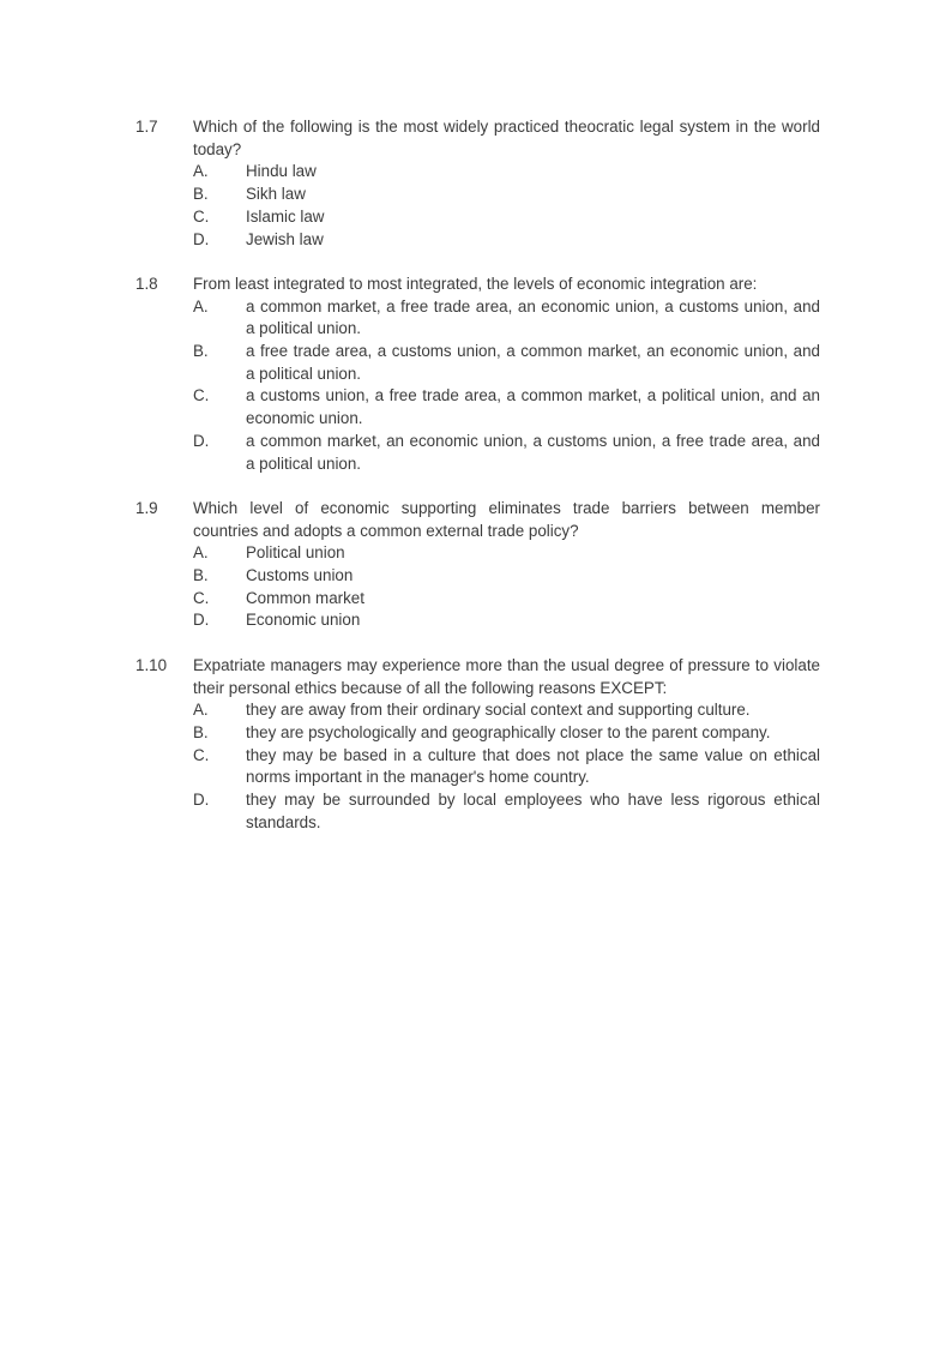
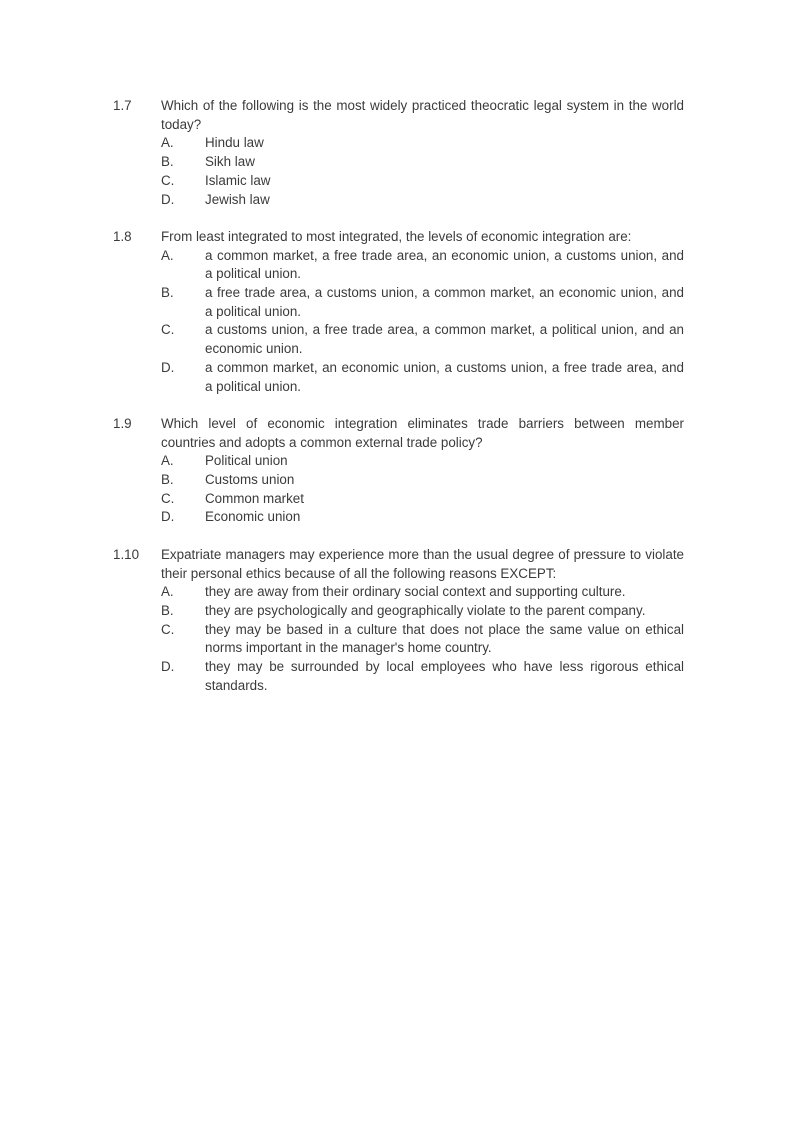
  1.7
  Which of the following is the most widely practiced theocratic legal system in the world today?
  A.
  Hindu law
  B.
  Sikh law
  C.
  Islamic law
  D.
  Jewish law
  1.8
  From least integrated to most integrated, the levels of economic integration are:
  A.
  a common market, a free trade area, an economic union, a customs union, and a political union.
  B.
  a free trade area, a customs union, a common market, an economic union, and a political union.
  C.
  a customs union, a free trade area, a common market, a political union, and an economic union.
  D.
  a common market, an economic union, a customs union, a free trade area, and a political union.
  1.9
- Which level of economic supporting eliminates trade barriers between member countries and adopts a common external trade policy?
+ Which level of economic integration eliminates trade barriers between member countries and adopts a common external trade policy?
  A.
  Political union
  B.
  Customs union
  C.
  Common market
  D.
  Economic union
  1.10
  Expatriate managers may experience more than the usual degree of pressure to violate their personal ethics because of all the following reasons EXCEPT:
  A.
  they are away from their ordinary social context and supporting culture.
  B.
- they are psychologically and geographically closer to the parent company.
+ they are psychologically and geographically violate to the parent company.
  C.
  they may be based in a culture that does not place the same value on ethical norms important in the manager's home country.
  D.
  they may be surrounded by local employees who have less rigorous ethical standards.
